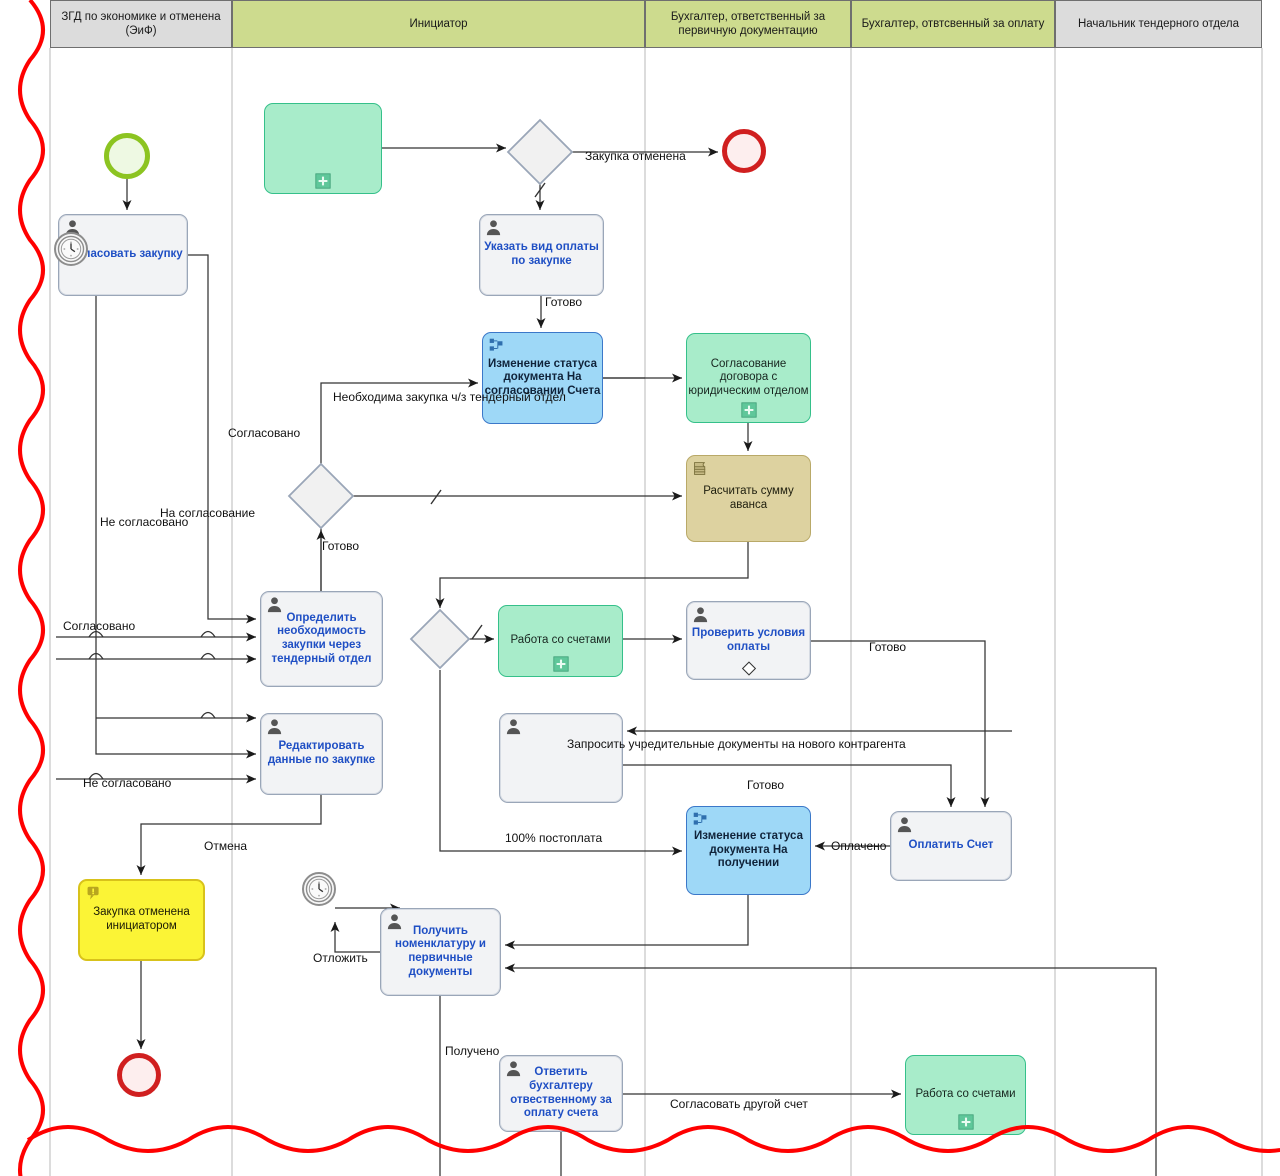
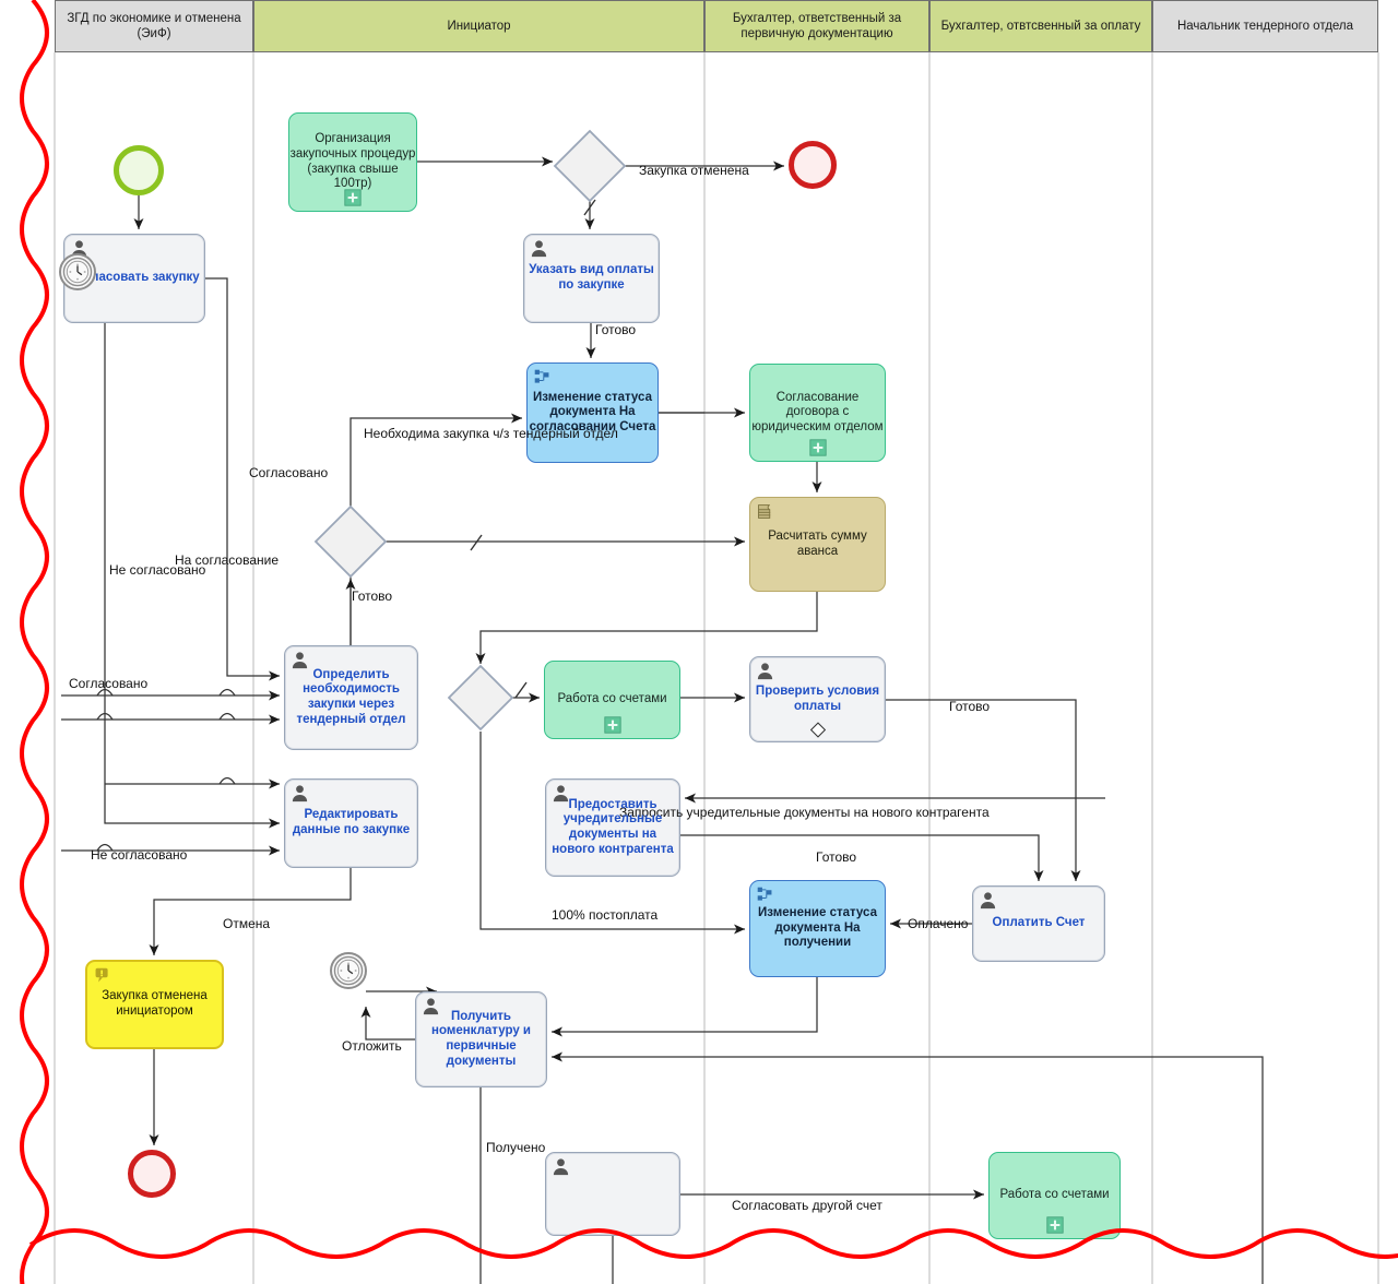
  ЗГД по экономике и отменена (ЭиФ)
  Инициатор
  Бухгалтер, ответственный за первичную документацию
  Бухгалтер, отвтсвенный за оплату
  Начальник тендерного отдела
  асовать закупку
+ Организация закупочных процедур (закупка свыше 100тр)
  Указать вид оплаты по закупке
  Изменение статуса документа На согласовании Счета
  Согласование договора с юридическим отделом
  Расчитать сумму аванса
  Определить необходимость закупки через тендерный отдел
  Работа со счетами
  Проверить условия оплаты
  Редактировать данные по закупке
+ Предоставить учредительные документы на нового контрагента
  Изменение статуса документа На получении
  Оплатить Счет
  Закупка отменена инициатором
  Получить номенклатуру и первичные документы
- Ответить бухгалтеру отвественному за оплату счета
  Работа со счетами
  Закупка отменена
  Готово
  Необходима закупка ч/з тендерный отдел
  Согласовано
  Не согласовано
  На согласование
  Готово
  Согласовано
  Готово
  Запросить учредительные документы на нового контрагента
  Готово
  Не согласовано
  100% постоплата
  Оплачено
  Отмена
  Отложить
  Получено
  Согласовать другой счет
